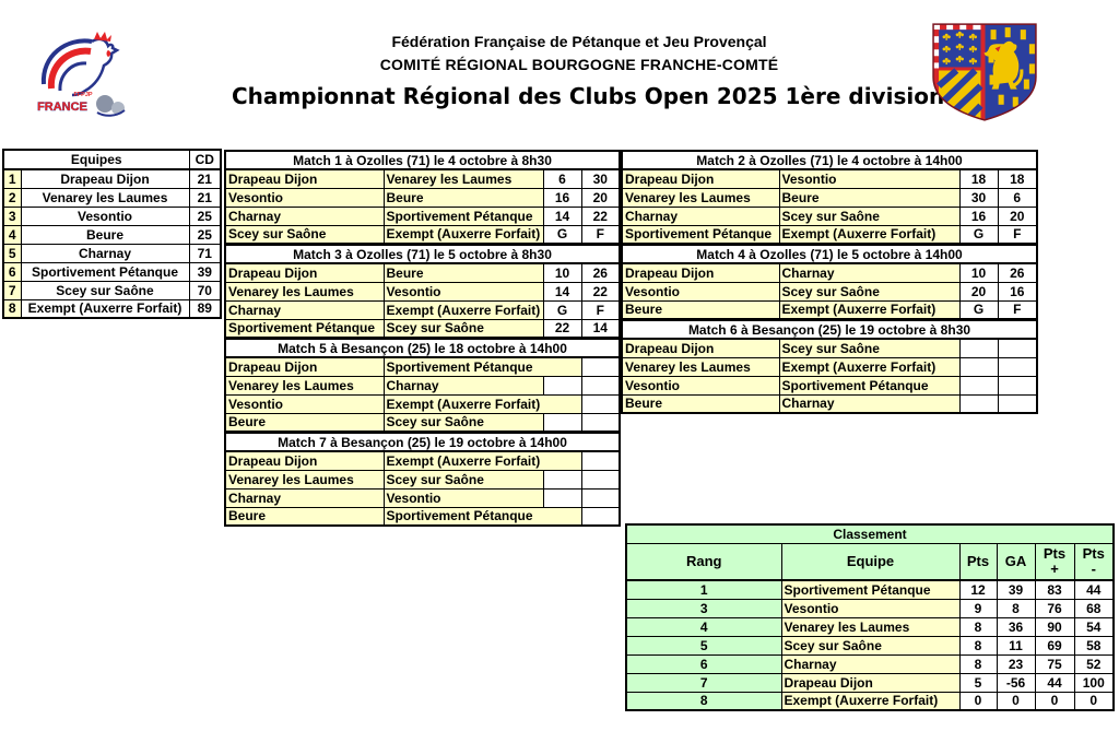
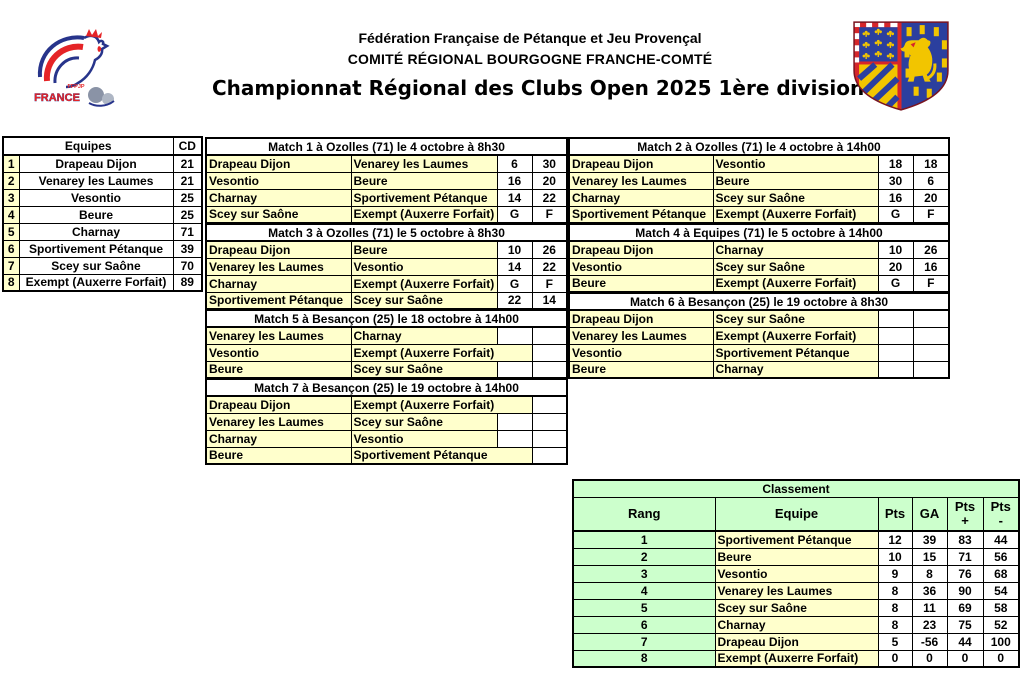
  FRANCE
  Fédération Française de Pétanque et Jeu Provençal
  COMITÉ RÉGIONAL BOURGOGNE FRANCHE-COMTÉ
  Championnat Régional des Clubs Open 2025 1ère divisio
  Equipes	CD
  1	Drapeau Dijon	21
  2	Venarey les Laumes	21
  3	Vesontio	25
  4	Beure	25
  5	Charnay	71
  6	Sportivement Pétanque	39
  7	Scey sur Saône	70
  8	Exempt (Auxerre Forfait)	89
  Match 1 à Ozolles (71) le 4 octobre à 8h30
  Drapeau Dijon	Venarey les Laumes	6	30
  Vesontio	Beure	16	20
  Charnay	Sportivement Pétanque	14	22
  Scey sur Saône	Exempt (Auxerre Forfait)	G	F
  Match 3 à Ozolles (71) le 5 octobre à 8h30
  Drapeau Dijon	Beure	10	26
  Venarey les Laumes	Vesontio	14	22
  Charnay	Exempt (Auxerre Forfait)	G	F
  Sportivement Pétanque	Scey sur Saône	22	14
  Match 5 à Besançon (25) le 18 octobre à 14h00
- Drapeau Dijon	Sportivement Pétanque
  Venarey les Laumes	Charnay
  Vesontio	Exempt (Auxerre Forfait)
  Beure	Scey sur Saône
  Match 7 à Besançon (25) le 19 octobre à 14h00
  Drapeau Dijon	Exempt (Auxerre Forfait)
  Venarey les Laumes	Scey sur Saône
  Charnay	Vesontio
  Beure	Sportivement Pétanque
  Match 2 à Ozolles (71) le 4 octobre à 14h00
  Drapeau Dijon	Vesontio	18	18
  Venarey les Laumes	Beure	30	6
  Charnay	Scey sur Saône	16	20
  Sportivement Pétanque	Exempt (Auxerre Forfait)	G	F
- Match 4 à Ozolles (71) le 5 octobre à 14h00
+ Match 4 à Equipes (71) le 5 octobre à 14h00
  Drapeau Dijon	Charnay	10	26
  Vesontio	Scey sur Saône	20	16
  Beure	Exempt (Auxerre Forfait)	G	F
  Match 6 à Besançon (25) le 19 octobre à 8h30
  Drapeau Dijon	Scey sur Saône
  Venarey les Laumes	Exempt (Auxerre Forfait)
  Vesontio	Sportivement Pétanque
  Beure	Charnay
  Classement
  Rang	Equipe	Pts	GA	Pts +	Pts -
  1	Sportivement Pétanque	12	39	83	44
+ 2	Beure	10	15	71	56
  3	Vesontio	9	8	76	68
  4	Venarey les Laumes	8	36	90	54
  5	Scey sur Saône	8	11	69	58
  6	Charnay	8	23	75	52
  7	Drapeau Dijon	5	-56	44	100
  8	Exempt (Auxerre Forfait)	0	0	0	0
